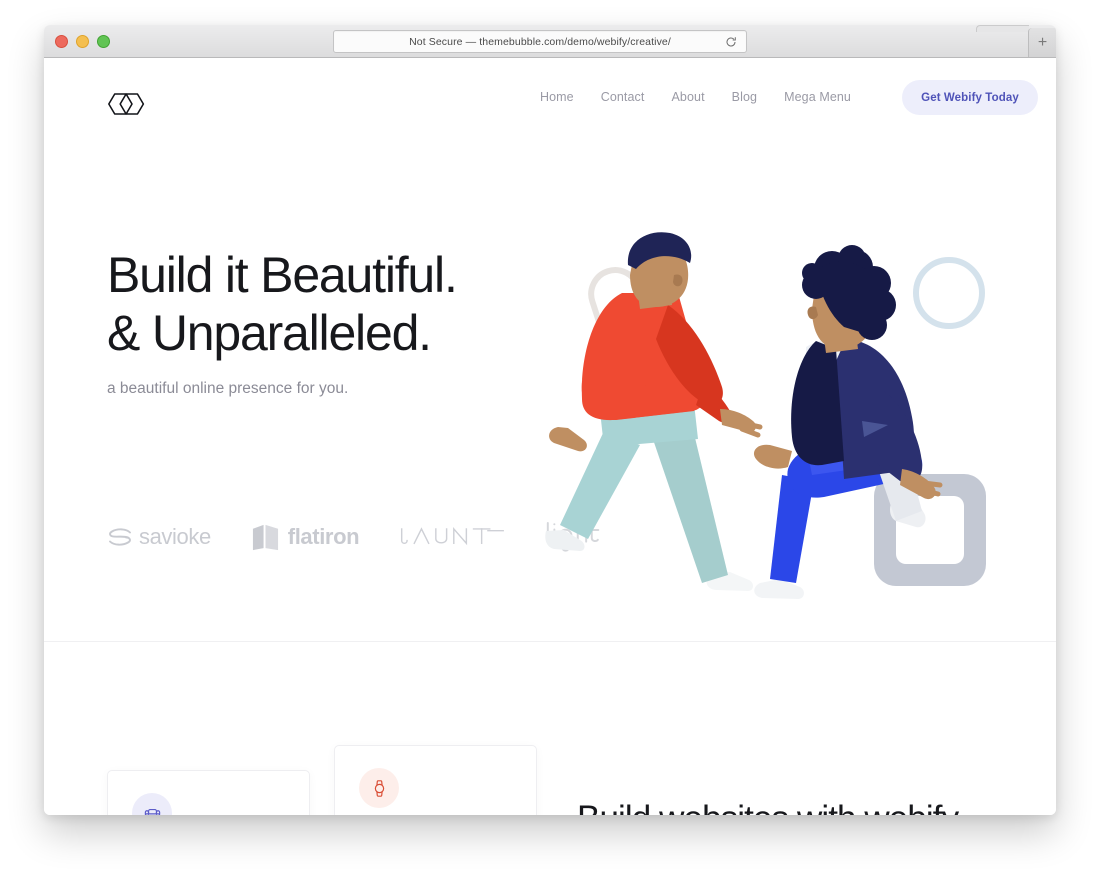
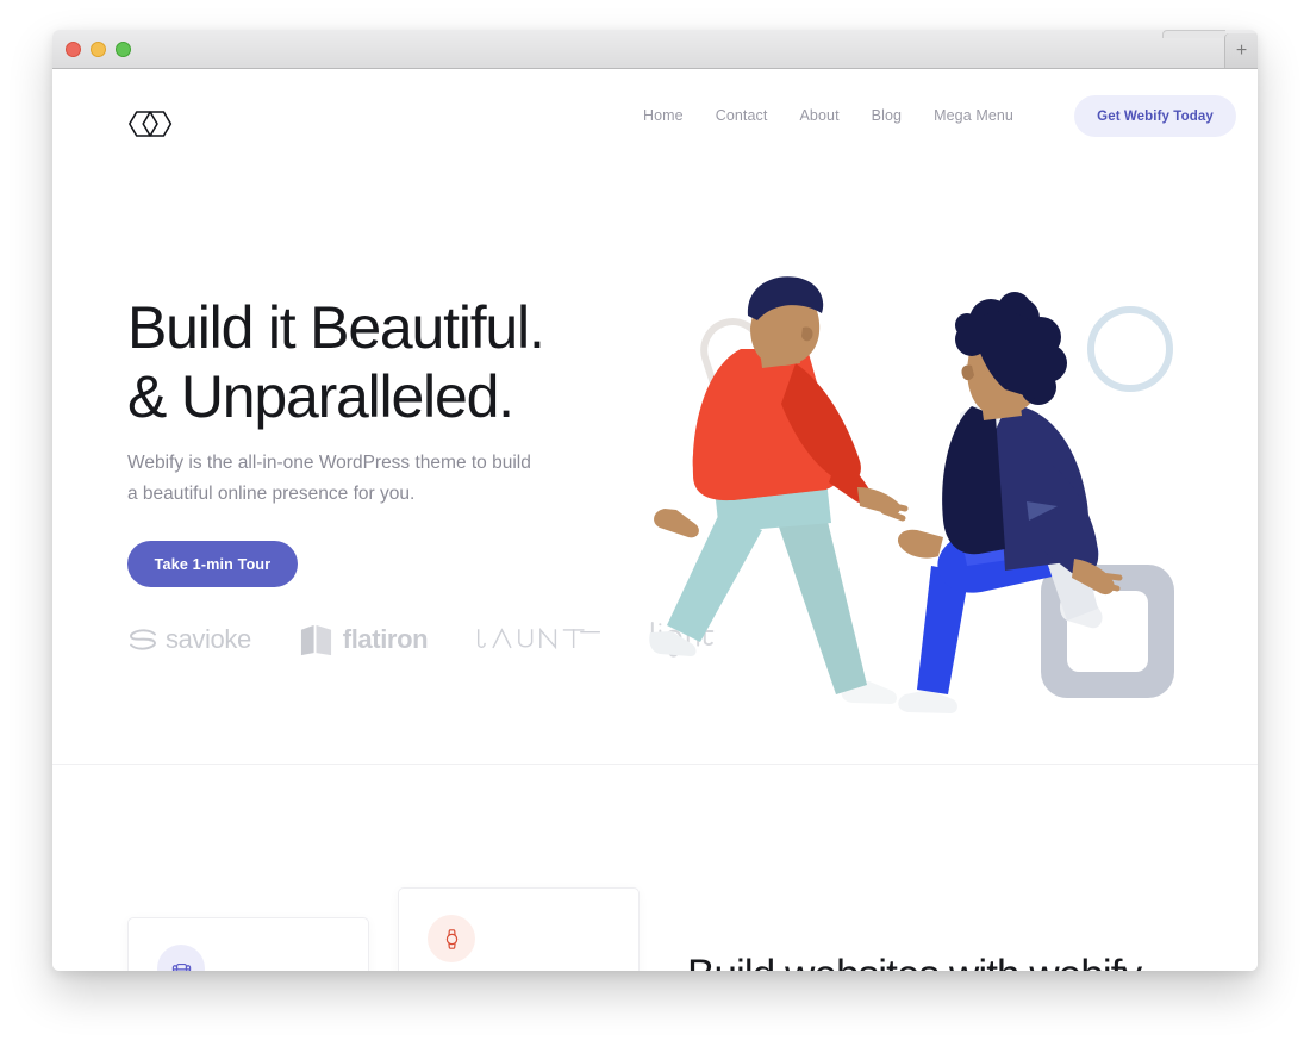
- Not Secure — themebubble.com/demo/webify/creative/
  +
  Home
  Contact
  About
  Blog
  Mega Menu
  Get Webify Today
  Build it Beautiful.
  & Unparalleled.
+ Webify is the all-in-one WordPress theme to build
  a beautiful online presence for you.
+ Take 1-min Tour
  savioke
  flatiron
